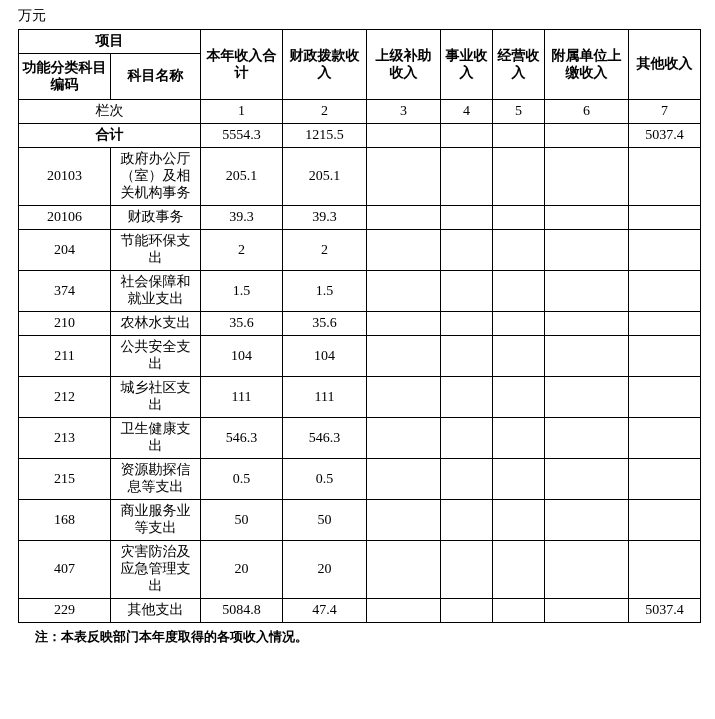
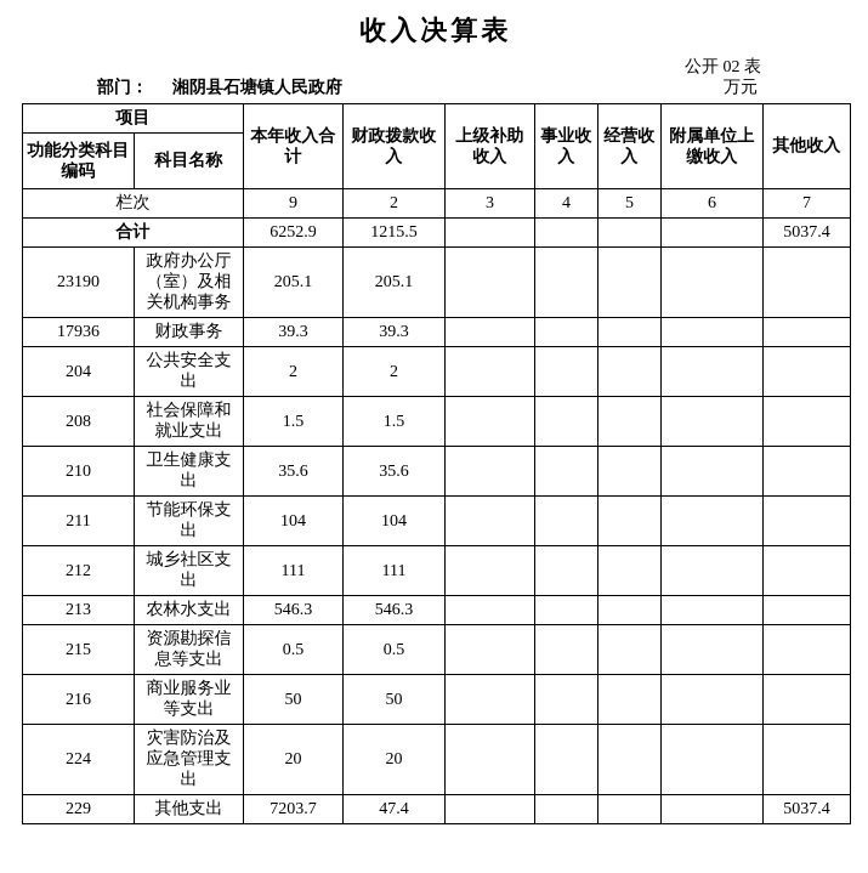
+ 收入决算表
+ 公开 02 表
+ 部门： 湘阴县石塘镇人民政府
  万元
  项目	本年收入合计	财政拨款收入	上级补助收入	事业收入	经营收入	附属单位上缴收入	其他收入
  功能分类科目编码	科目名称
- 栏次	1	2	3	4	5	6	7
+ 栏次	9	2	3	4	5	6	7
- 合计	5554.3	1215.5					5037.4
+ 合计	6252.9	1215.5					5037.4
- 20103	政府办公厅（室）及相关机构事务	205.1	205.1
+ 23190	政府办公厅（室）及相关机构事务	205.1	205.1
- 20106	财政事务	39.3	39.3
+ 17936	财政事务	39.3	39.3
- 204	节能环保支出	2	2
+ 204	公共安全支出	2	2
- 374	社会保障和就业支出	1.5	1.5
+ 208	社会保障和就业支出	1.5	1.5
- 210	农林水支出	35.6	35.6
+ 210	卫生健康支出	35.6	35.6
- 211	公共安全支出	104	104
+ 211	节能环保支出	104	104
  212	城乡社区支出	111	111
- 213	卫生健康支出	546.3	546.3
+ 213	农林水支出	546.3	546.3
  215	资源勘探信息等支出	0.5	0.5
- 168	商业服务业等支出	50	50
+ 216	商业服务业等支出	50	50
- 407	灾害防治及应急管理支出	20	20
+ 224	灾害防治及应急管理支出	20	20
- 229	其他支出	5084.8	47.4					5037.4
+ 229	其他支出	7203.7	47.4					5037.4
- 注：本表反映部门本年度取得的各项收入情况。
